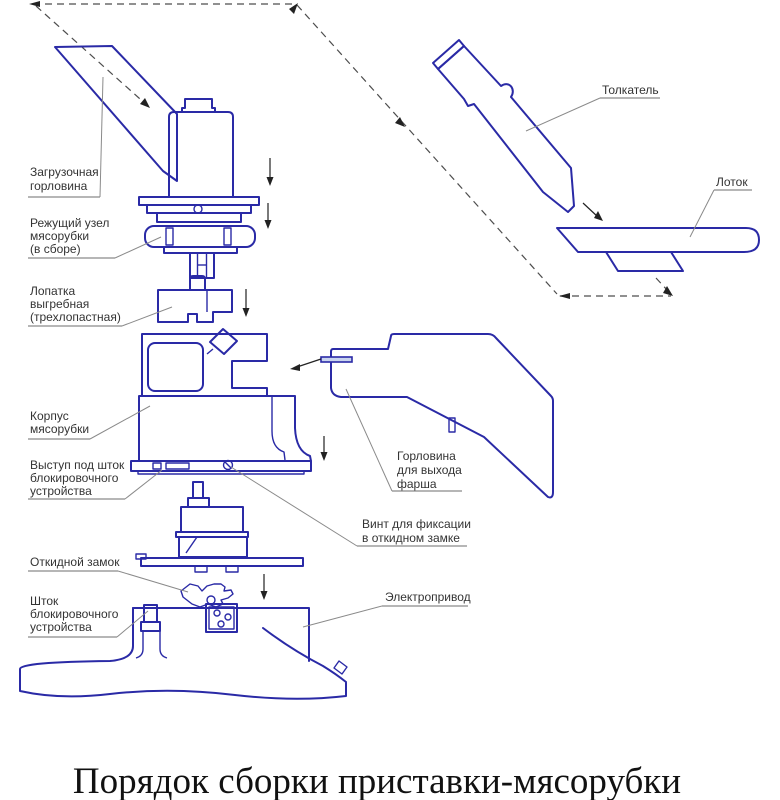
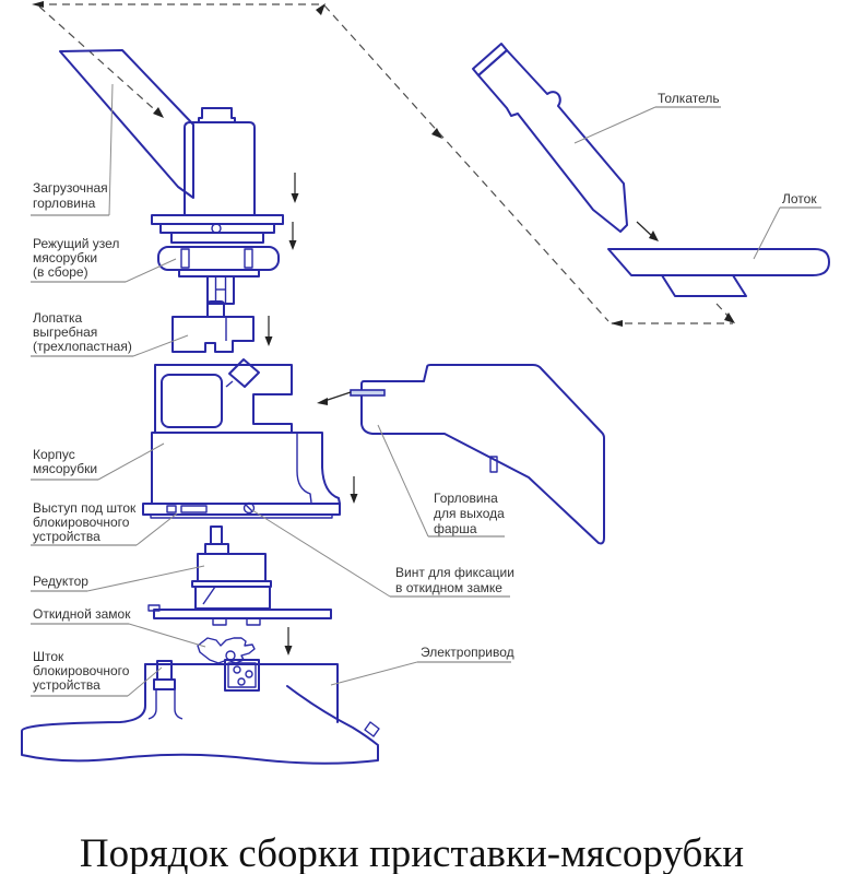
  Загрузочная
  горловина
  Режущий узел
  мясорубки
  (в сборе)
  Лопатка
  выгребная
  (трехлопастная)
  Корпус
  мясорубки
  Выступ под шток
  блокировочного
  устройства
+ Редуктор
  Откидной замок
  Шток
  блокировочного
  устройства
  Толкатель
  Лоток
  Горловина
  для выхода
  фарша
  Винт для фиксации
  в откидном замке
  Электропривод
  Порядок сборки приставки-мясорубки
